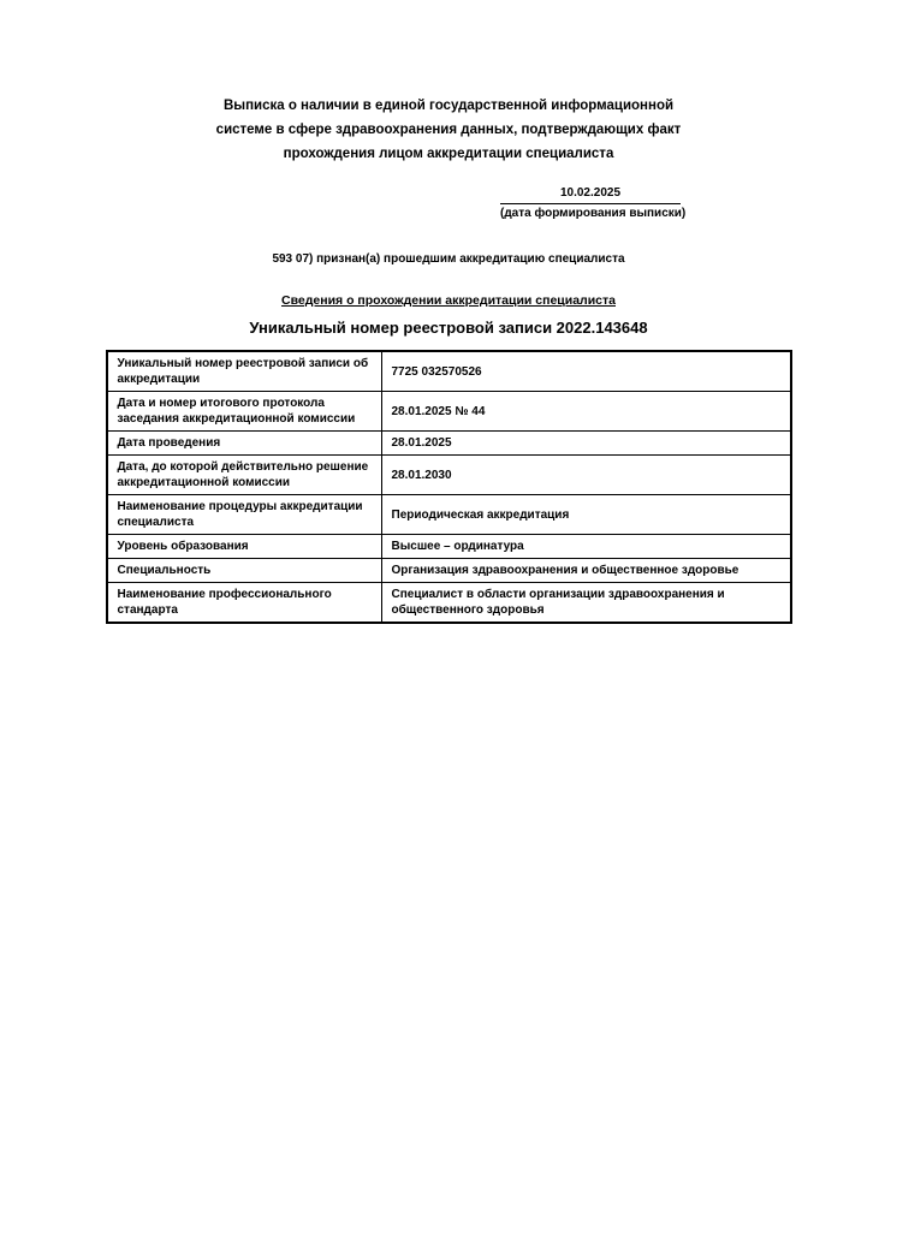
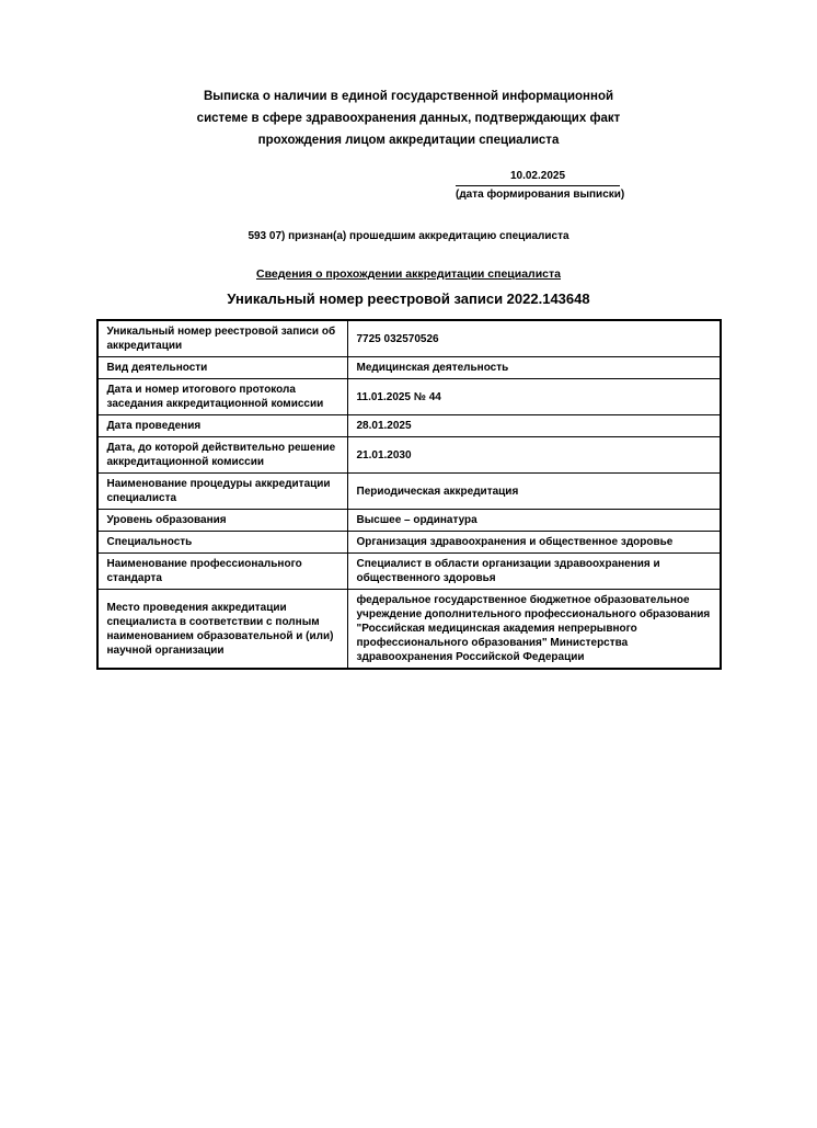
  Выписка о наличии в единой государственной информационной
  системе в сфере здравоохранения данных, подтверждающих факт
  прохождения лицом аккредитации специалиста
  10.02.2025
  (дата формирования выписки)
  593 07) признан(а) прошедшим аккредитацию специалиста
  Сведения о прохождении аккредитации специалиста
  Уникальный номер реестровой записи 2022.143648
  Уникальный номер реестровой записи об аккредитации	7725 032570526
+ Вид деятельности	Медицинская деятельность
- Дата и номер итогового протокола заседания аккредитационной комиссии	28.01.2025 № 44
+ Дата и номер итогового протокола заседания аккредитационной комиссии	11.01.2025 № 44
  Дата проведения	28.01.2025
- Дата, до которой действительно решение аккредитационной комиссии	28.01.2030
+ Дата, до которой действительно решение аккредитационной комиссии	21.01.2030
  Наименование процедуры аккредитации специалиста	Периодическая аккредитация
  Уровень образования	Высшее – ординатура
  Специальность	Организация здравоохранения и общественное здоровье
  Наименование профессионального стандарта	Специалист в области организации здравоохранения и общественного здоровья
+ Место проведения аккредитации специалиста в соответствии с полным наименованием образовательной и (или) научной организации	федеральное государственное бюджетное образовательное учреждение дополнительного профессионального образования "Российская медицинская академия непрерывного профессионального образования" Министерства здравоохранения Российской Федерации
